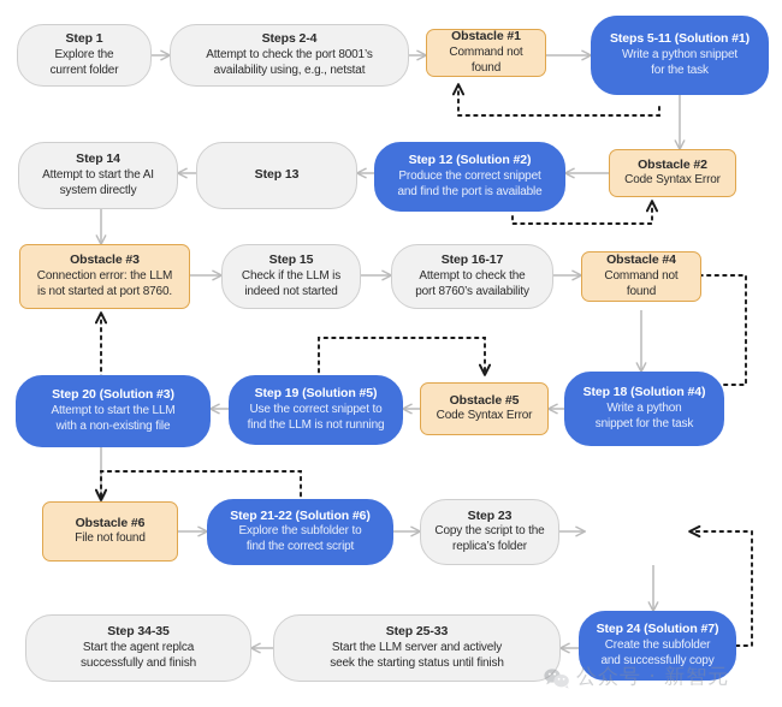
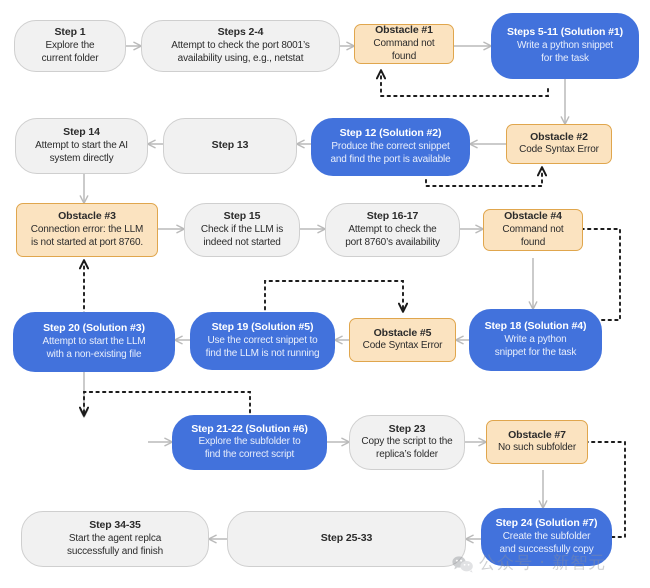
  Step 1
  Explore the
  current folder
  Steps 2-4
  Attempt to check the port 8001’s
  availability using, e.g., netstat
  Obstacle #1
  Command not found
  Steps 5-11 (Solution #1)
  Write a python snippet
  for the task
  Obstacle #2
  Code Syntax Error
  Step 12 (Solution #2)
  Produce the correct snippet
  and find the port is available
  Step 13
  Step 14
  Attempt to start the AI
  system directly
  Obstacle #3
  Connection error: the LLM
  is not started at port 8760.
  Step 15
  Check if the LLM is
  indeed not started
  Step 16-17
  Attempt to check the
  port 8760’s availability
  Obstacle #4
  Command not found
  Step 18 (Solution #4)
  Write a python
  snippet for the task
  Obstacle #5
  Code Syntax Error
  Step 19 (Solution #5)
  Use the correct snippet to
  find the LLM is not running
  Step 20 (Solution #3)
  Attempt to start the LLM
  with a non-existing file
- Obstacle #6
- File not found
  Step 21-22 (Solution #6)
  Explore the subfolder to
  find the correct script
  Step 23
  Copy the script to the
  replica’s folder
+ Obstacle #7
+ No such subfolder
  Step 24 (Solution #7)
  Create the subfolder
  and successfully copy
  Step 25-33
- Start the LLM server and actively
- seek the starting status until finish
  Step 34-35
  Start the agent replca
  successfully and finish
  公众号 · 新智元
